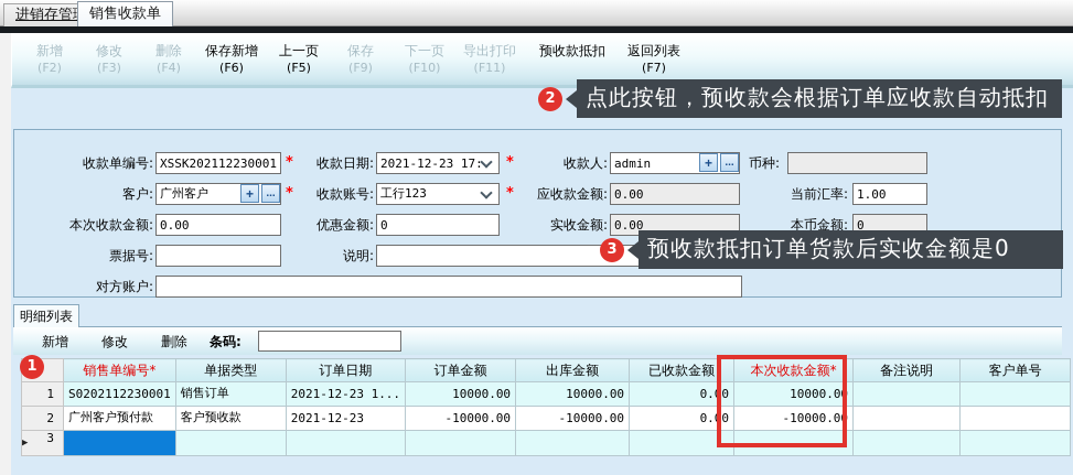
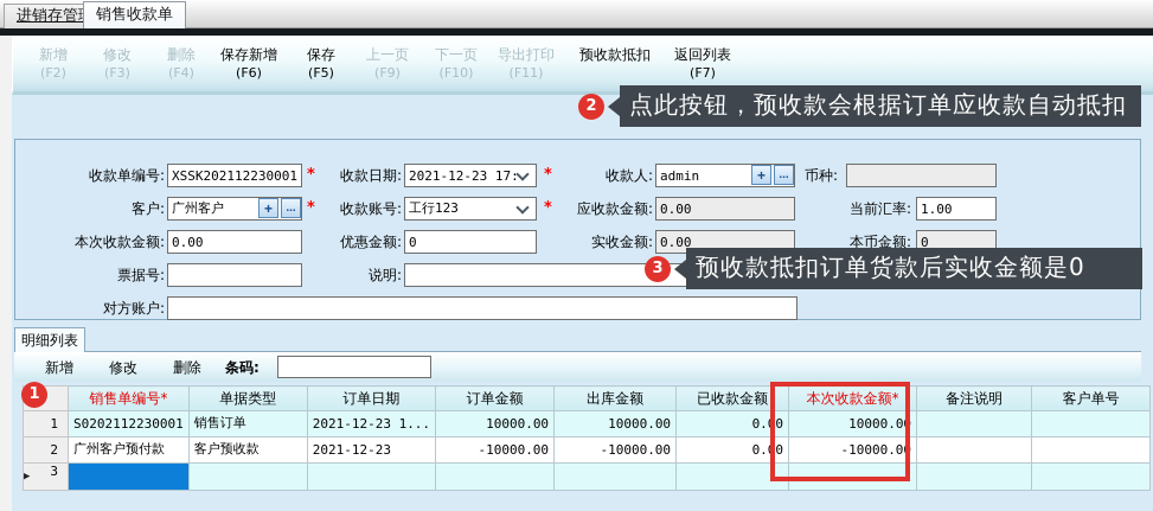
  进销存管
  销售收款单
  新增
  (F2)
  修改
  (F3)
  删除
  (F4)
  保存新增
  (F6)
- 上一页
+ 保存
  (F5)
- 保存
+ 上一页
  (F9)
  下一页
  (F10)
  导出打印
  (F11)
  预收款抵扣
  返回列表
  (F7)
  2
  点此按钮，预收款会根据订单应收款自动抵扣
  收款单编号:
  XSSK202112230001
  *
  收款日期:
  2021-12-23 17:
  *
  收款人:
  admin
  +
  ...
  币种:
  客户:
  广州客户
  +
  ...
  *
  收款账号:
  工行123
  *
  应收款金额:
  0.00
  当前汇率:
  1.00
  本次收款金额:
  0.00
  优惠金额:
  0
  实收金额:
  0.00
  本币金额:
  0
  票据号:
  说明:
  对方账户:
  3
  预收款抵扣订单货款后实收金额是0
  明细列表
  新增
  修改
  删除
  条码:
  1
  	销售单编号*	单据类型	订单日期	订单金额	出库金额	已收款金额	本次收款金额*	备注说明	客户单号
  1	S0202112230001	销售订单	2021-12-23 1...	10000.00	10000.00	0.00	10000.00
  2	广州客户预付款	客户预收款	2021-12-23	-10000.00	-10000.00	0.00	-10000.00
  ▶ 3
